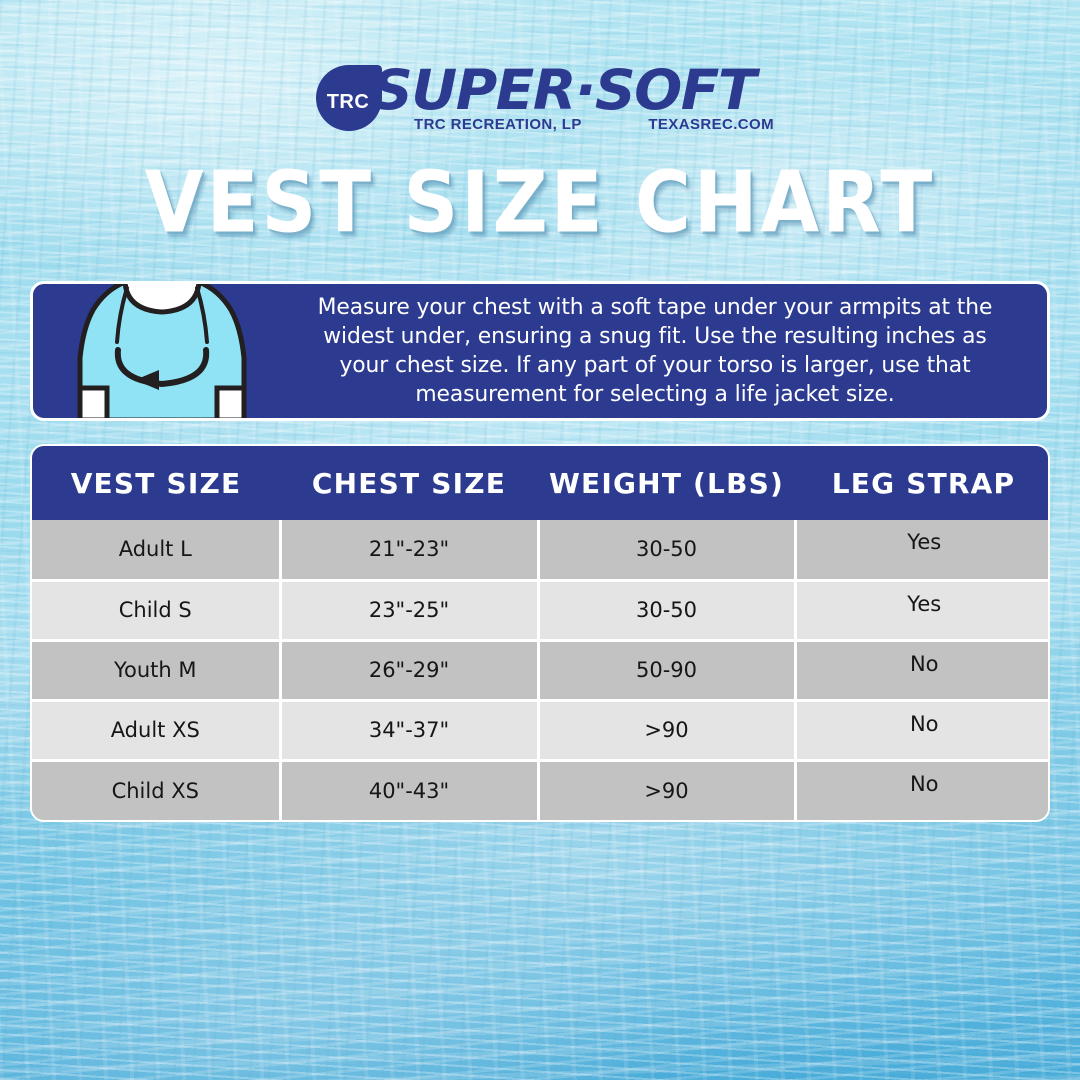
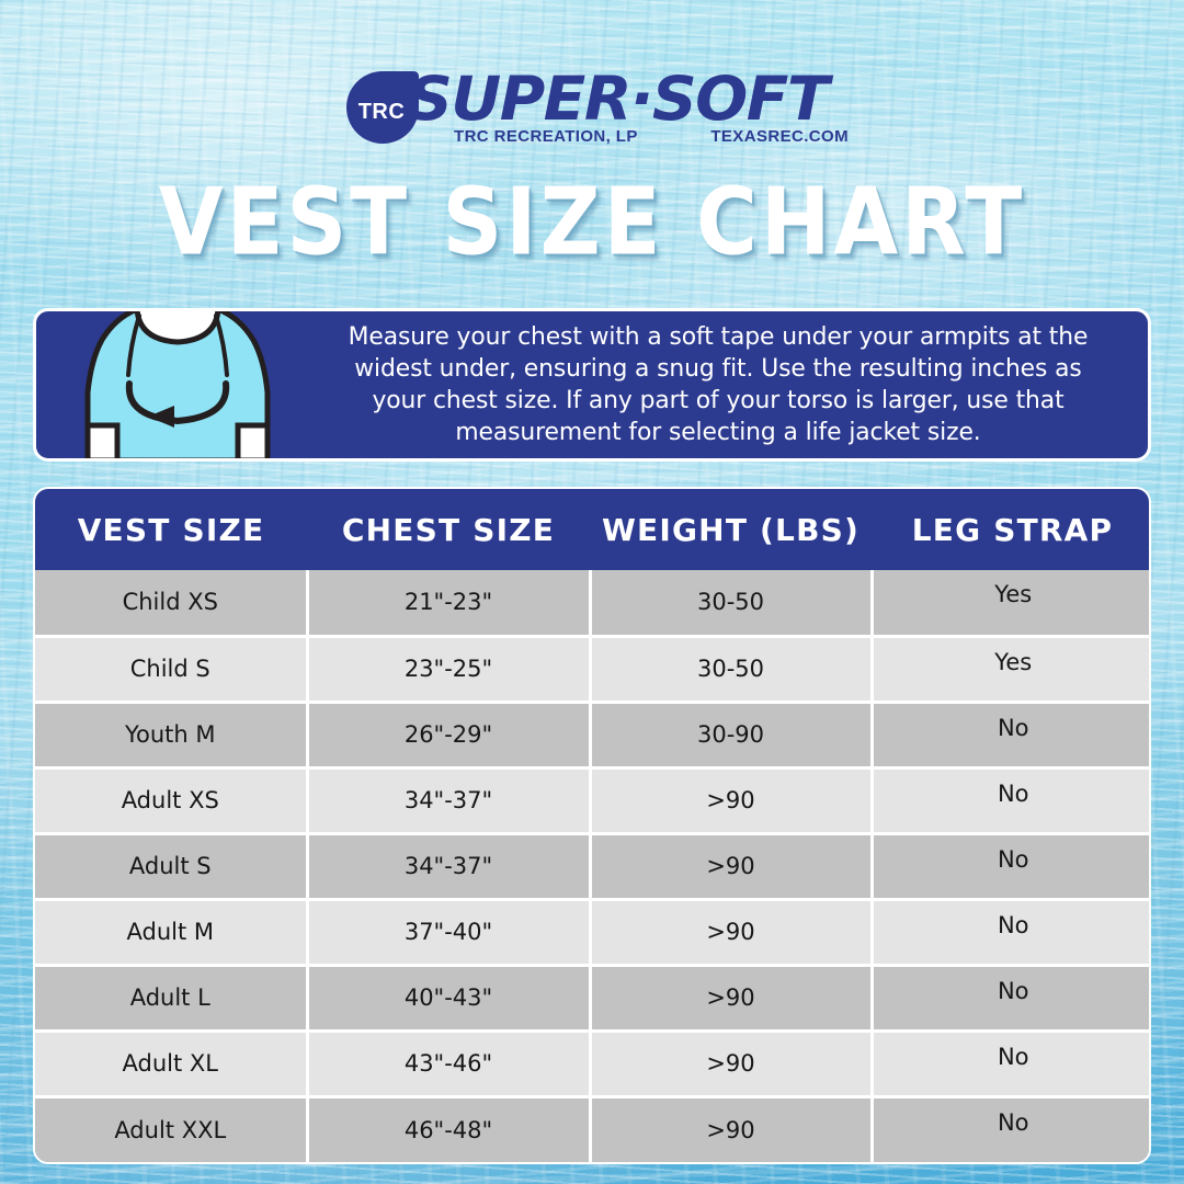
  TRC
  SUPER·SOFT
  TRC RECREATION, LP
  TEXASREC.COM
  VEST SIZE CHART
  Measure your chest with a soft tape under your armpits at the widest under, ensuring a snug fit. Use the resulting inches as your chest size. If any part of your torso is larger, use that measurement for selecting a life jacket size.
  VEST SIZE	CHEST SIZE	WEIGHT (LBS)	LEG STRAP
- Adult L	21"-23"	30-50	Yes
+ Child XS	21"-23"	30-50	Yes
  Child S	23"-25"	30-50	Yes
- Youth M	26"-29"	50-90	No
+ Youth M	26"-29"	30-90	No
  Adult XS	34"-37"	>90	No
+ Adult S	34"-37"	>90	No
+ Adult M	37"-40"	>90	No
- Child XS	40"-43"	>90	No
+ Adult L	40"-43"	>90	No
+ Adult XL	43"-46"	>90	No
+ Adult XXL	46"-48"	>90	No
